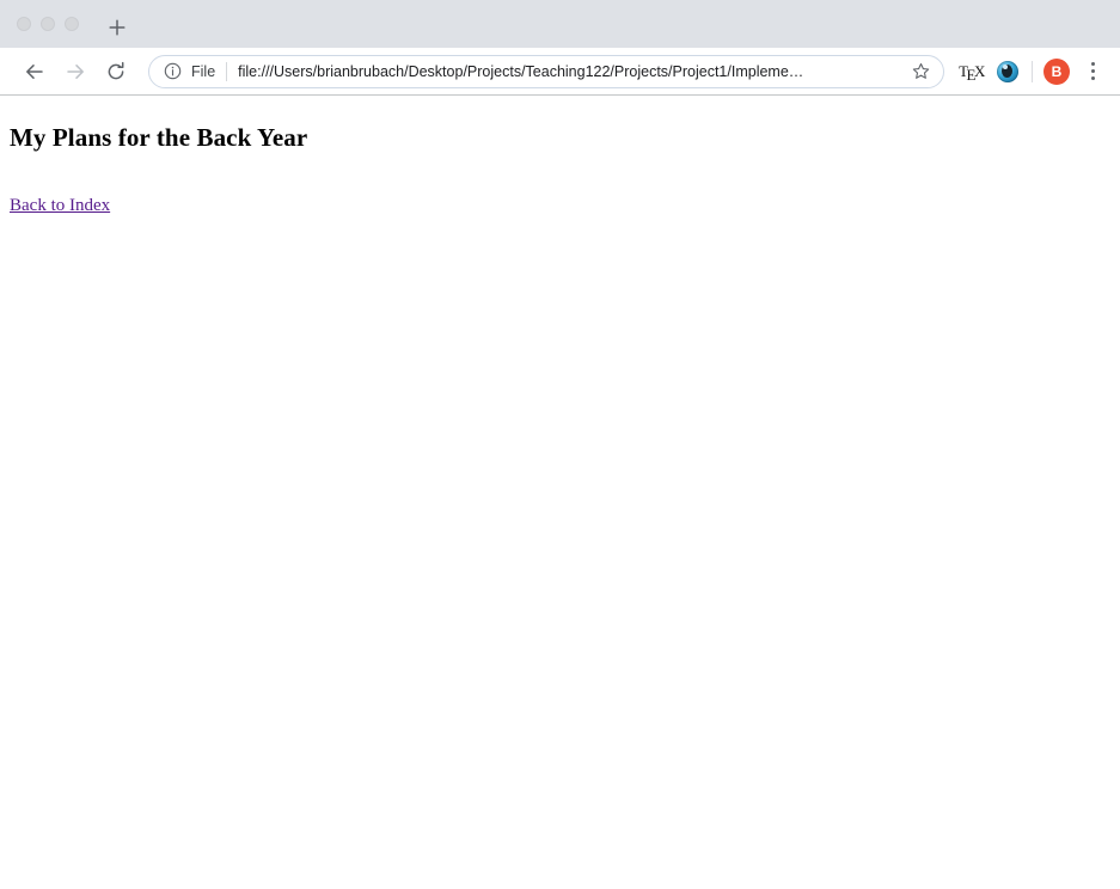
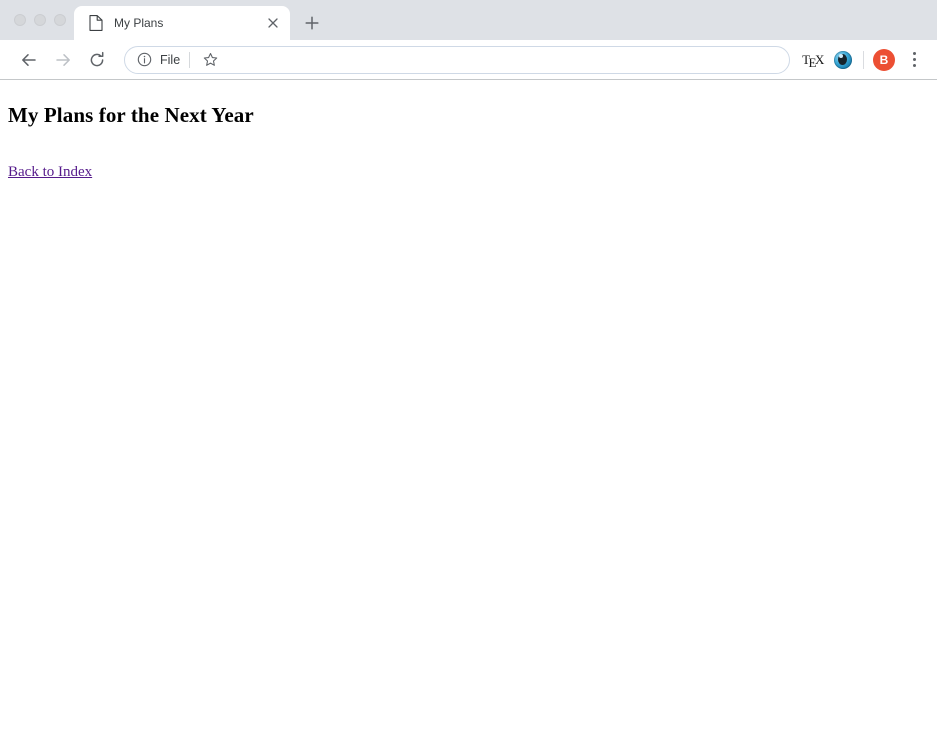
+ My Plans
  File
- file:///Users/brianbrubach/Desktop/Projects/Teaching122/Projects/Project1/Impleme…
  TEX
  B
- My Plans for the Back Year
+ My Plans for the Next Year
  Back to Index
